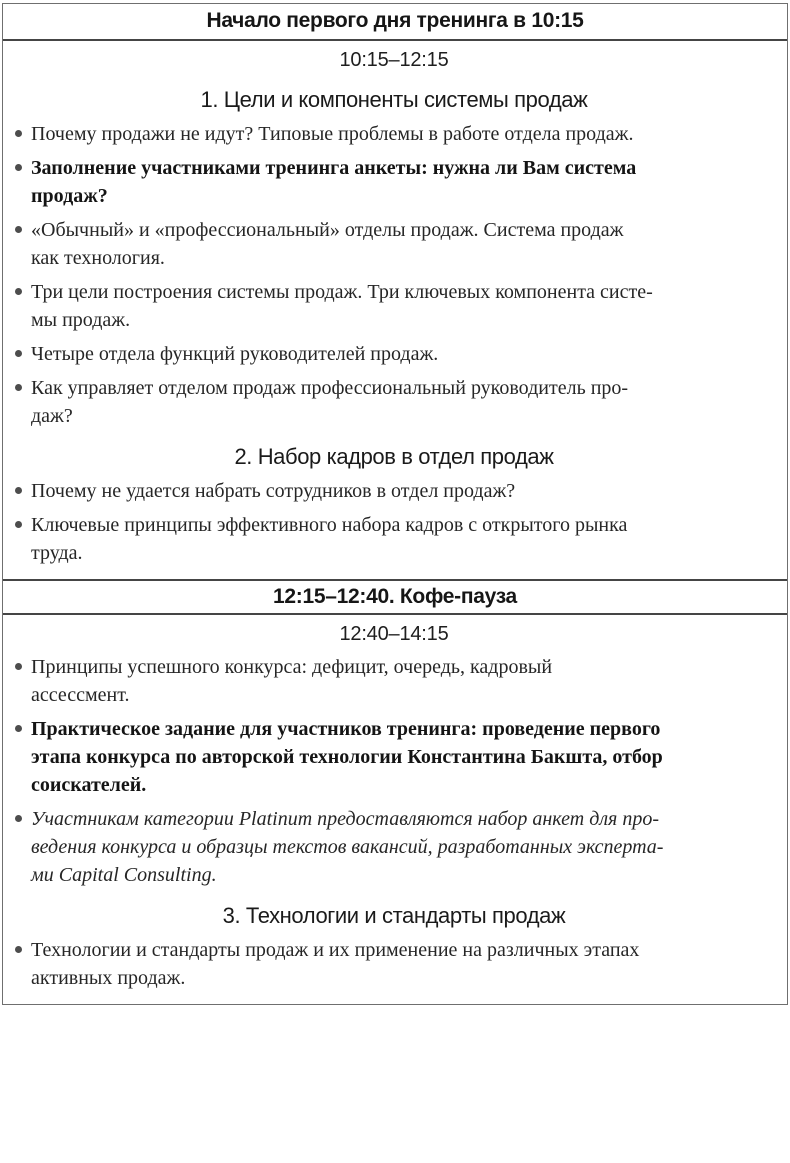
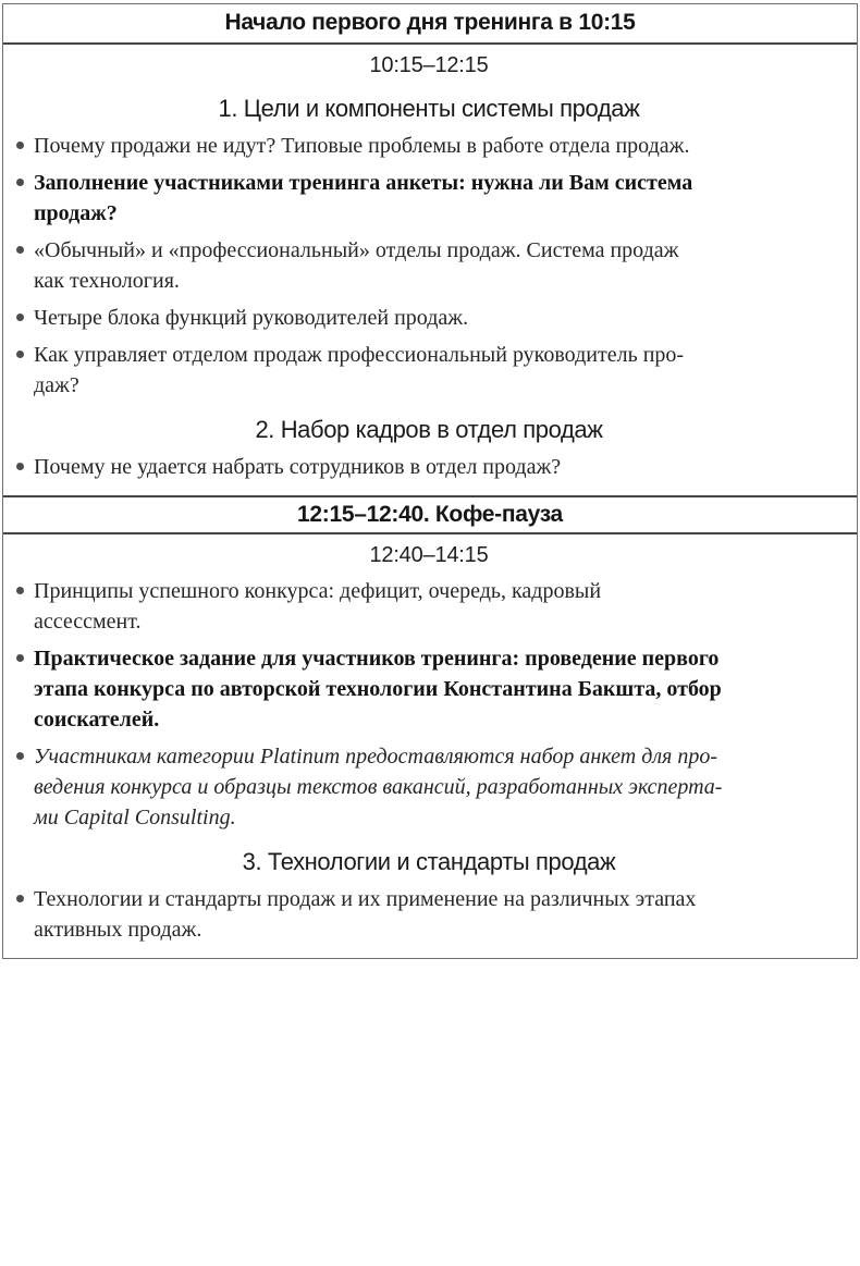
  Начало первого дня тренинга в 10:15
  10:15–12:15
  1. Цели и компоненты системы продаж
  Почему продажи не идут? Типовые проблемы в работе отдела продаж.
  Заполнение участниками тренинга анкеты: нужна ли Вам система
  продаж?
  «Обычный» и «профессиональный» отделы продаж. Система продаж
  как технология.
- Три цели построения системы продаж. Три ключевых компонента систе-
- мы продаж.
- Четыре отдела функций руководителей продаж.
+ Четыре блока функций руководителей продаж.
  Как управляет отделом продаж профессиональный руководитель про-
  даж?
  2. Набор кадров в отдел продаж
  Почему не удается набрать сотрудников в отдел продаж?
- Ключевые принципы эффективного набора кадров с открытого рынка
- труда.
  12:15–12:40. Кофе-пауза
  12:40–14:15
  Принципы успешного конкурса: дефицит, очередь, кадровый
  ассессмент.
  Практическое задание для участников тренинга: проведение первого
  этапа конкурса по авторской технологии Константина Бакшта, отбор
  соискателей.
  Участникам категории Platinum предоставляются набор анкет для про-
  ведения конкурса и образцы текстов вакансий, разработанных эксперта-
  ми Capital Consulting.
  3. Технологии и стандарты продаж
  Технологии и стандарты продаж и их применение на различных этапах
  активных продаж.
